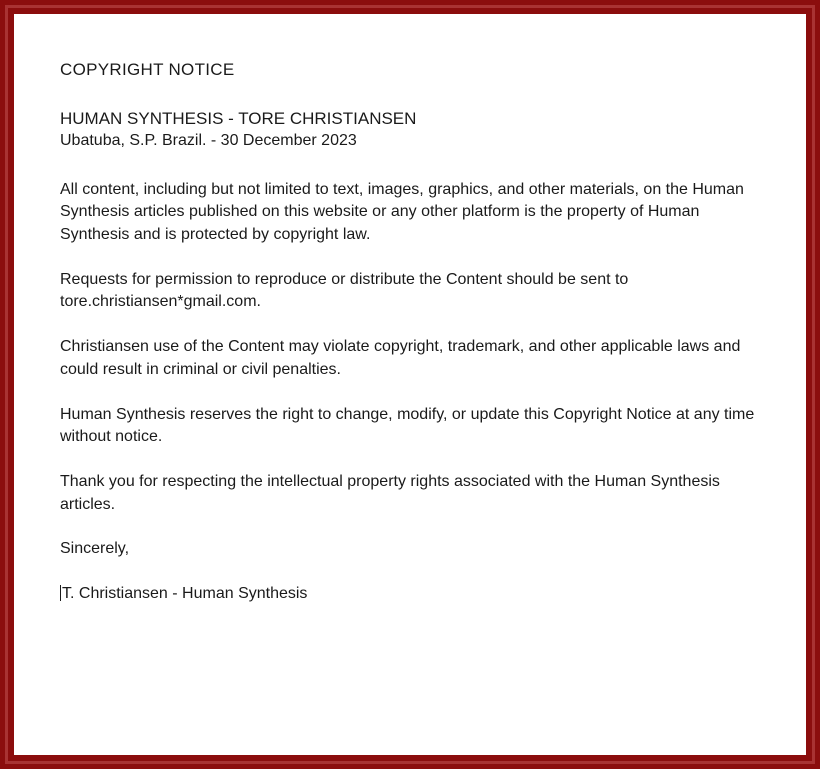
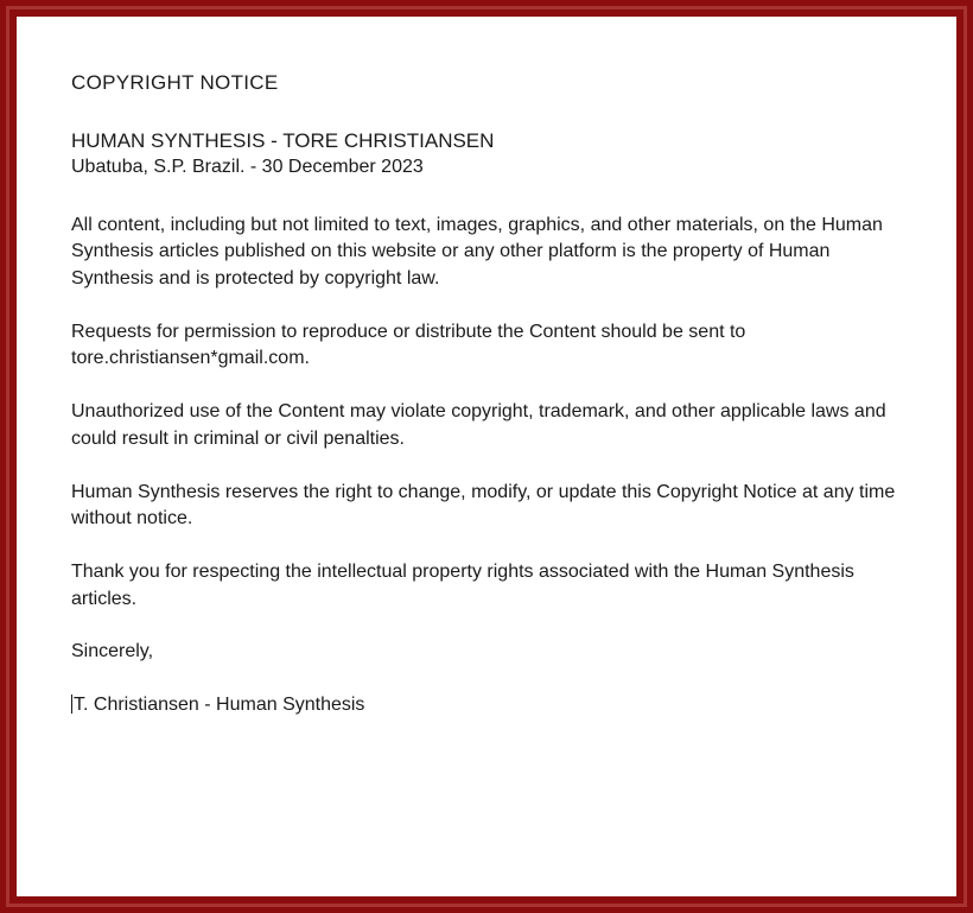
  COPYRIGHT NOTICE
  HUMAN SYNTHESIS - TORE CHRISTIANSEN
  Ubatuba, S.P. Brazil. - 30 December 2023
  All content, including but not limited to text, images, graphics, and other materials, on the Human Synthesis articles published on this website or any other platform is the property of Human Synthesis and is protected by copyright law.
  Requests for permission to reproduce or distribute the Content should be sent to tore.christiansen*gmail.com.
- Christiansen use of the Content may violate copyright, trademark, and other applicable laws and could result in criminal or civil penalties.
+ Unauthorized use of the Content may violate copyright, trademark, and other applicable laws and could result in criminal or civil penalties.
  Human Synthesis reserves the right to change, modify, or update this Copyright Notice at any time without notice.
  Thank you for respecting the intellectual property rights associated with the Human Synthesis articles.
  Sincerely,
  T. Christiansen - Human Synthesis
